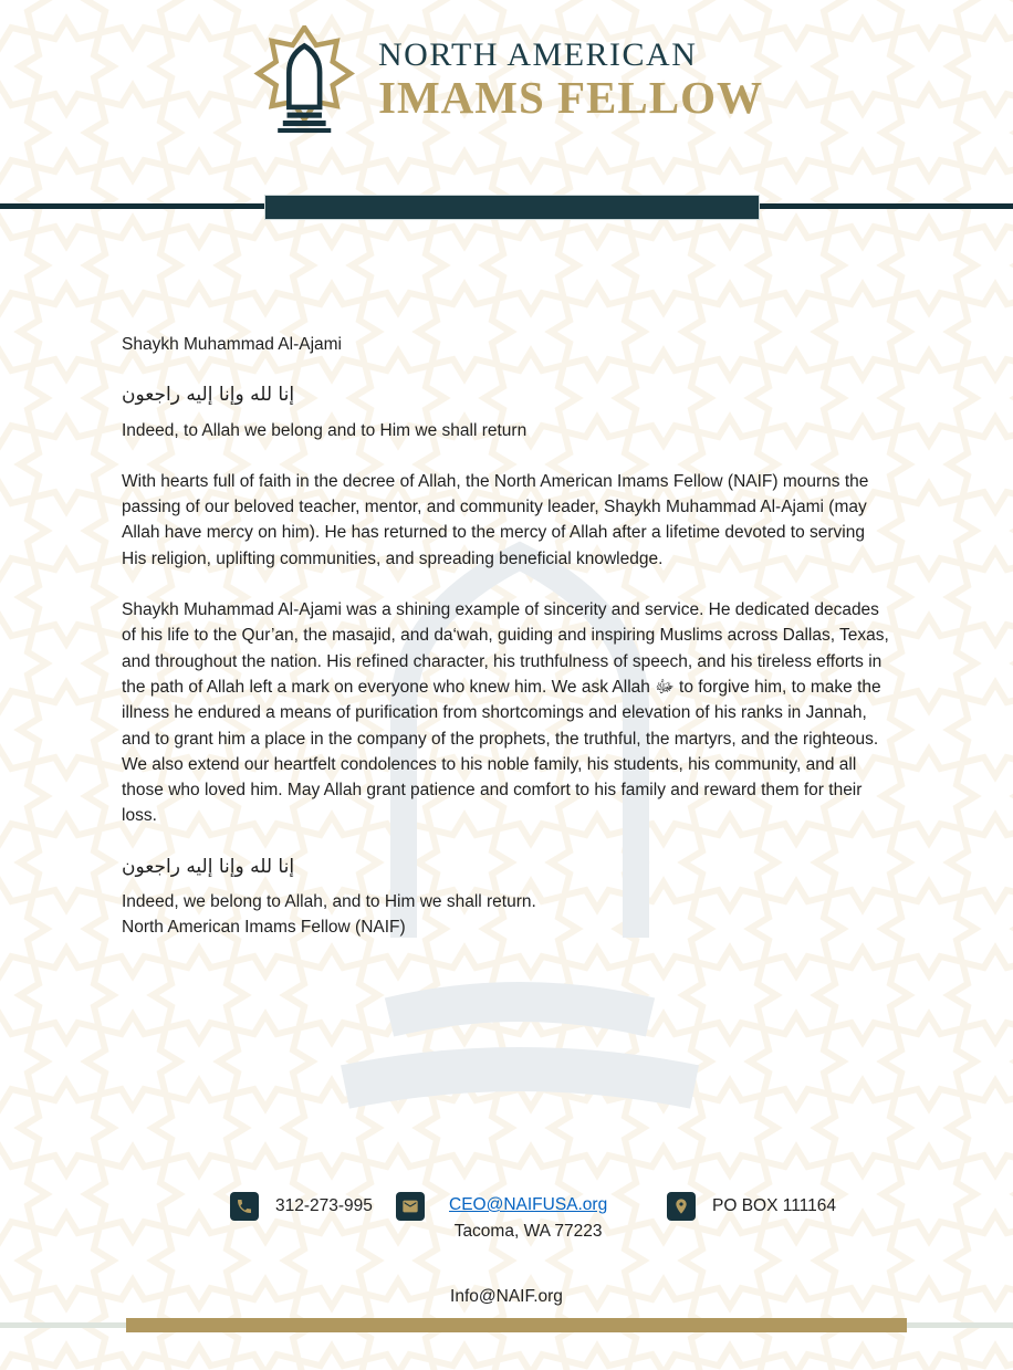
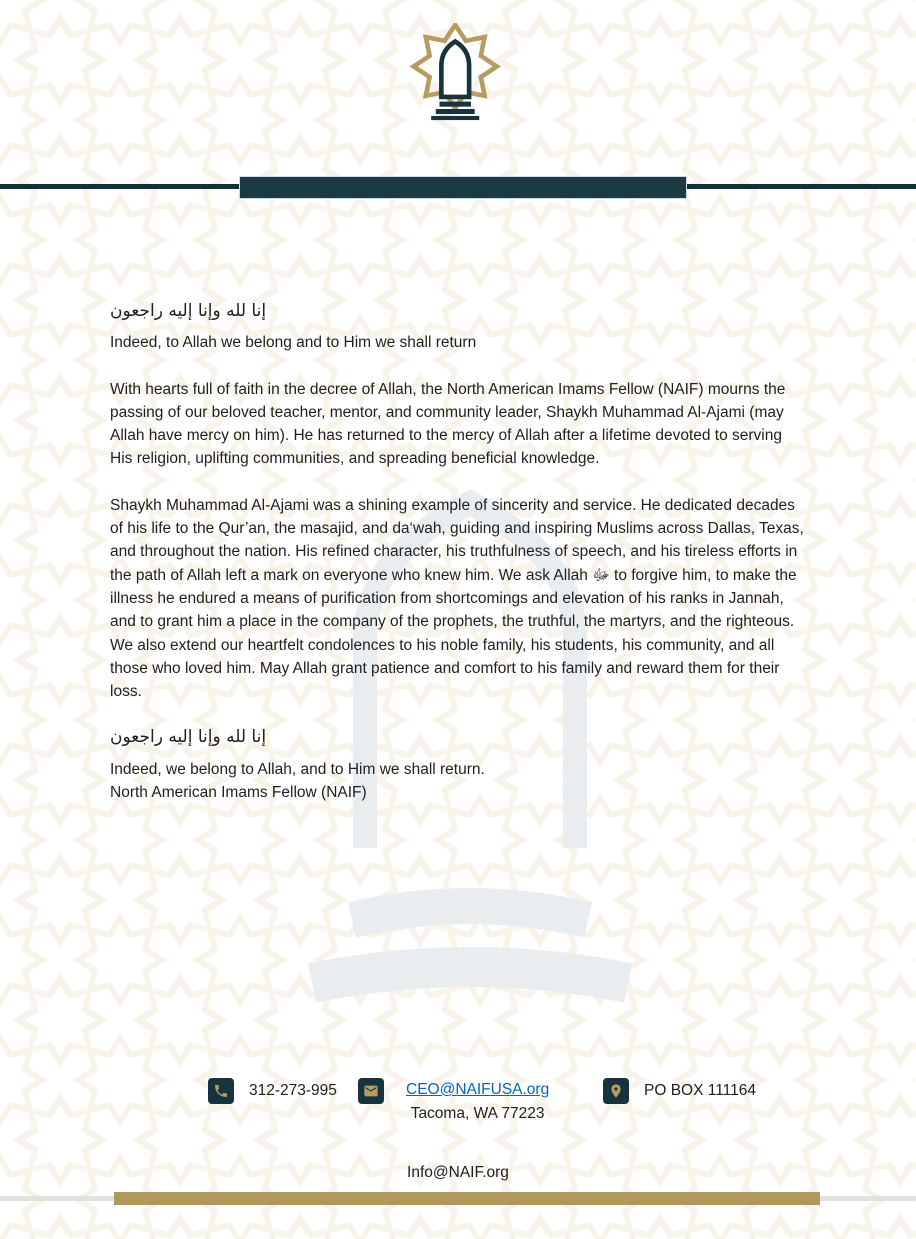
- NORTH AMERICAN
- IMAMS FELLOW
- Shaykh Muhammad Al-Ajami
  إنا لله وإنا إليه راجعون
  Indeed, to Allah we belong and to Him we shall return
  With hearts full of faith in the decree of Allah, the North American Imams Fellow (NAIF) mourns the passing of our beloved teacher, mentor, and community leader, Shaykh Muhammad Al-Ajami (may Allah have mercy on him). He has returned to the mercy of Allah after a lifetime devoted to serving His religion, uplifting communities, and spreading beneficial knowledge.
  Shaykh Muhammad Al-Ajami was a shining example of sincerity and service. He dedicated decades of his life to the Qur’an, the masajid, and da‘wah, guiding and inspiring Muslims across Dallas, Texas, and throughout the nation. His refined character, his truthfulness of speech, and his tireless efforts in the path of Allah left a mark on everyone who knew him. We ask Allah ﷻ to forgive him, to make the illness he endured a means of purification from shortcomings and elevation of his ranks in Jannah, and to grant him a place in the company of the prophets, the truthful, the martyrs, and the righteous. We also extend our heartfelt condolences to his noble family, his students, his community, and all those who loved him. May Allah grant patience and comfort to his family and reward them for their loss.
  إنا لله وإنا إليه راجعون
  Indeed, we belong to Allah, and to Him we shall return.
  North American Imams Fellow (NAIF)
  312-273-995
  CEO@NAIFUSA.org
  Tacoma, WA 77223
  PO BOX 111164
  Info@NAIF.org
